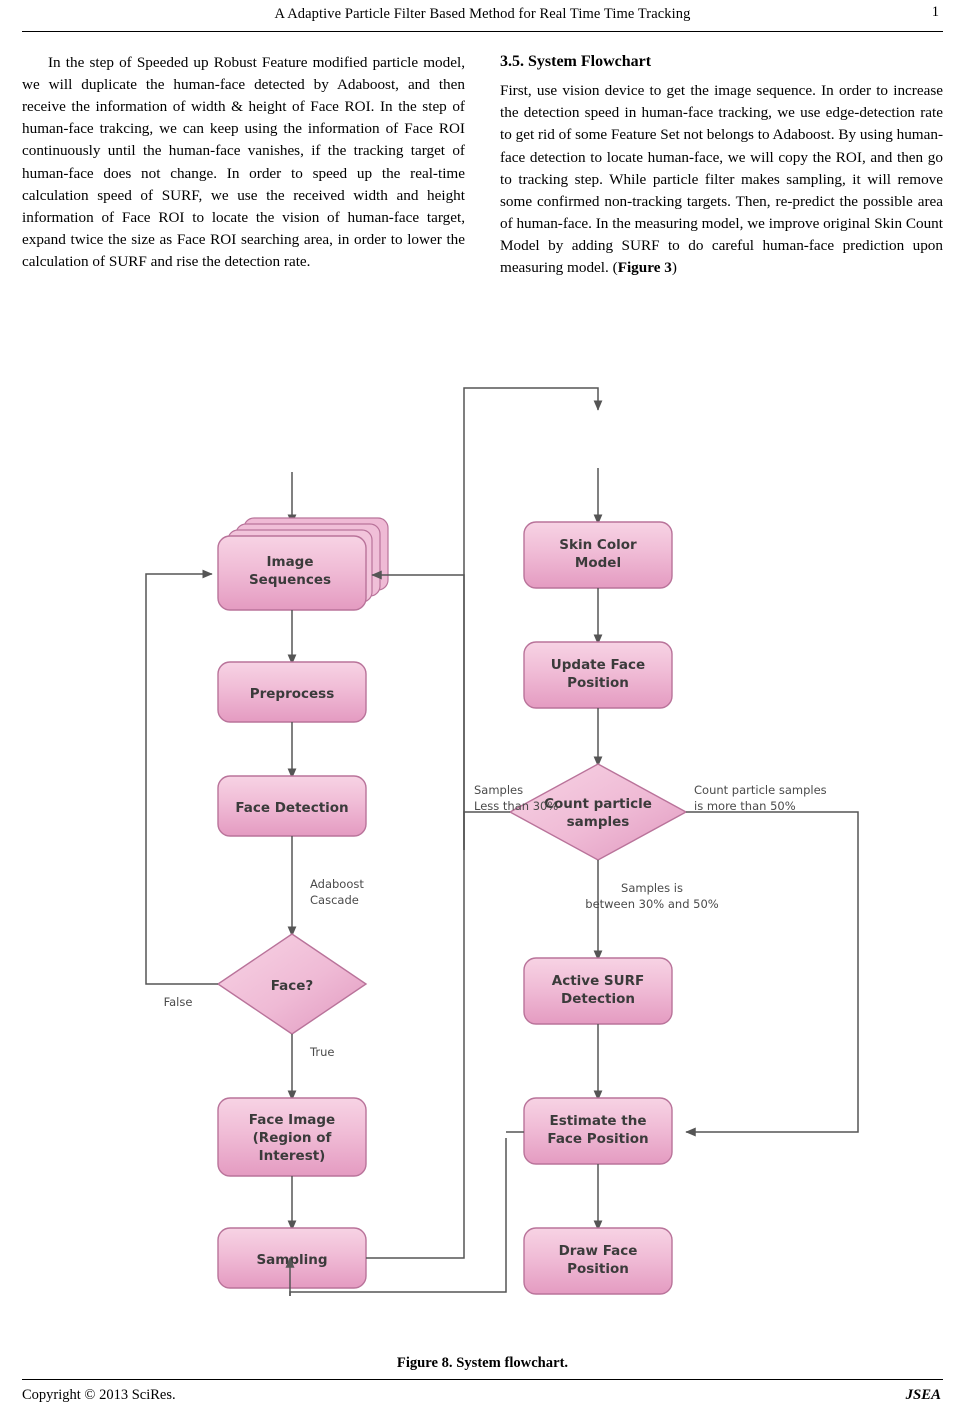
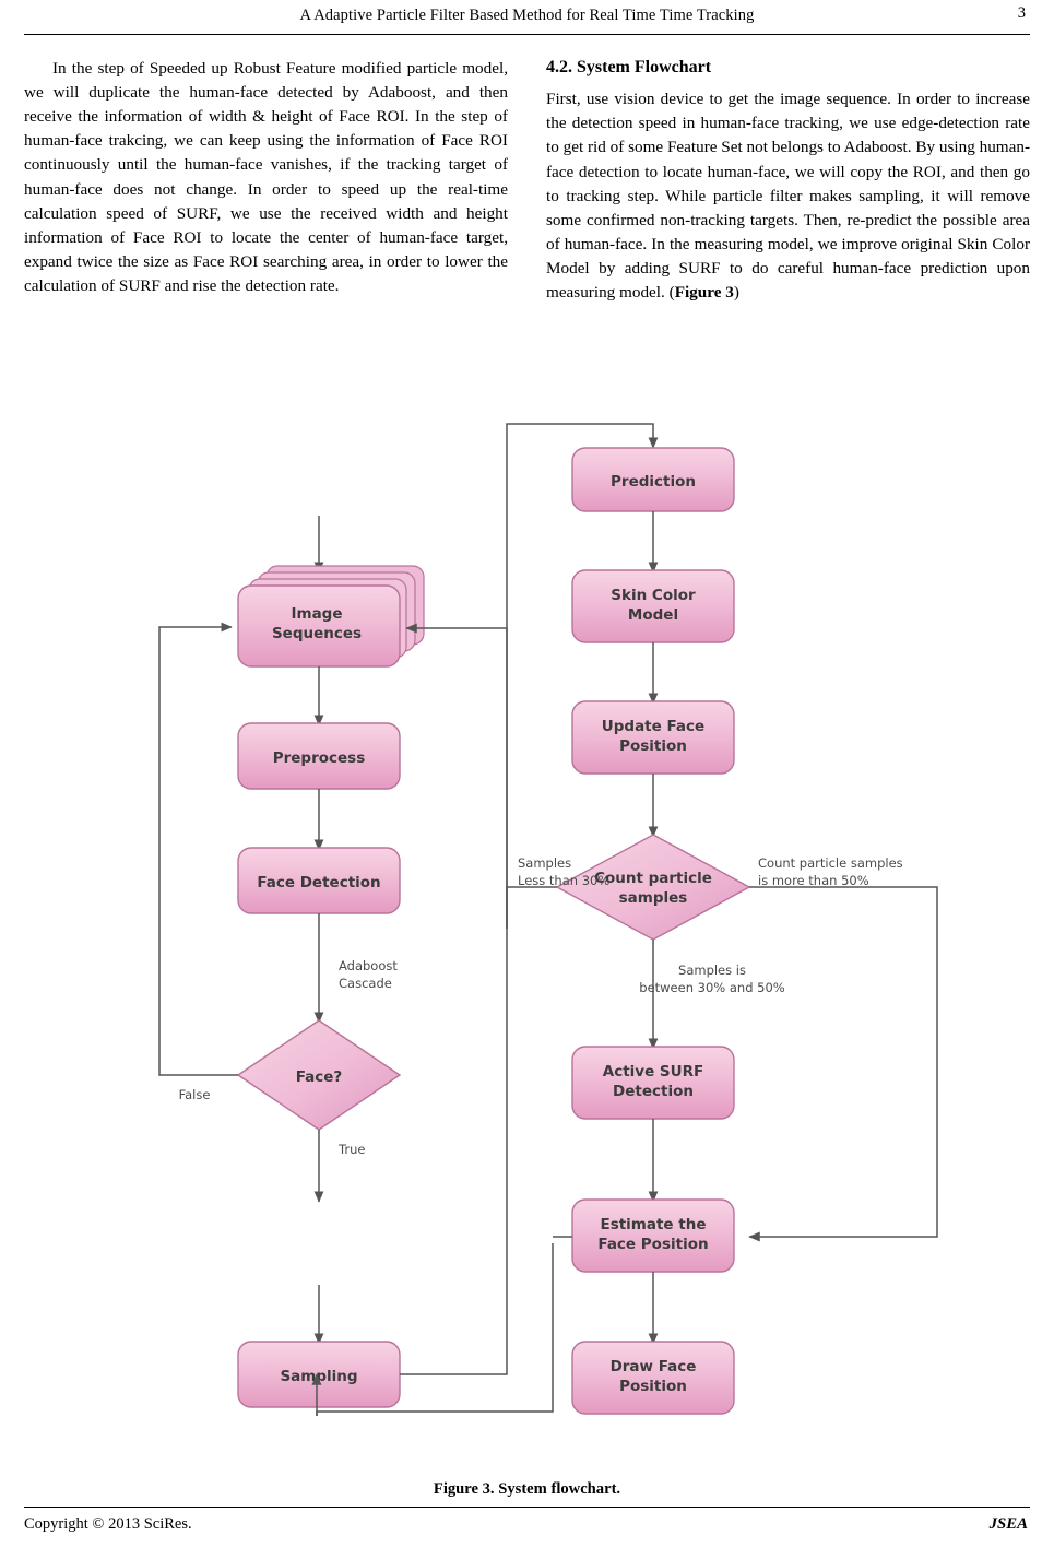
  A Adaptive Particle Filter Based Method for Real Time Time Tracking
- 1
+ 3
- In the step of Speeded up Robust Feature modified particle model, we will duplicate the human-face detected by Adaboost, and then receive the information of width & height of Face ROI. In the step of human-face trakcing, we can keep using the information of Face ROI continuously until the human-face vanishes, if the tracking target of human-face does not change. In order to speed up the real-time calculation speed of SURF, we use the received width and height information of Face ROI to locate the vision of human-face target, expand twice the size as Face ROI searching area, in order to lower the calculation of SURF and rise the detection rate.
+ In the step of Speeded up Robust Feature modified particle model, we will duplicate the human-face detected by Adaboost, and then receive the information of width & height of Face ROI. In the step of human-face trakcing, we can keep using the information of Face ROI continuously until the human-face vanishes, if the tracking target of human-face does not change. In order to speed up the real-time calculation speed of SURF, we use the received width and height information of Face ROI to locate the center of human-face target, expand twice the size as Face ROI searching area, in order to lower the calculation of SURF and rise the detection rate.
- 3.5. System Flowchart
+ 4.2. System Flowchart
- First, use vision device to get the image sequence. In order to increase the detection speed in human-face tracking, we use edge-detection rate to get rid of some Feature Set not belongs to Adaboost. By using human-face detection to locate human-face, we will copy the ROI, and then go to tracking step. While particle filter makes sampling, it will remove some confirmed non-tracking targets. Then, re-predict the possible area of human-face. In the measuring model, we improve original Skin Count Model by adding SURF to do careful human-face prediction upon measuring model. (Figure 3)
+ First, use vision device to get the image sequence. In order to increase the detection speed in human-face tracking, we use edge-detection rate to get rid of some Feature Set not belongs to Adaboost. By using human-face detection to locate human-face, we will copy the ROI, and then go to tracking step. While particle filter makes sampling, it will remove some confirmed non-tracking targets. Then, re-predict the possible area of human-face. In the measuring model, we improve original Skin Color Model by adding SURF to do careful human-face prediction upon measuring model. (Figure 3)
  Image
  Sequences
  Preprocess
  Face Detection
  Adaboost
  Cascade
  Face?
  False
  True
- Face Image
- (Region of
- Interest)
  Sampling
+ Prediction
  Skin Color
  Model
  Update Face
  Position
  Count particle
  samples
  Samples
  Less than 30%
  Count particle samples
  is more than 50%
  Samples is
  between 30% and 50%
  Active SURF
  Detection
  Estimate the
  Face Position
  Draw Face
  Position
- Figure 8. System flowchart.
+ Figure 3. System flowchart.
  Copyright © 2013 SciRes.
  JSEA
